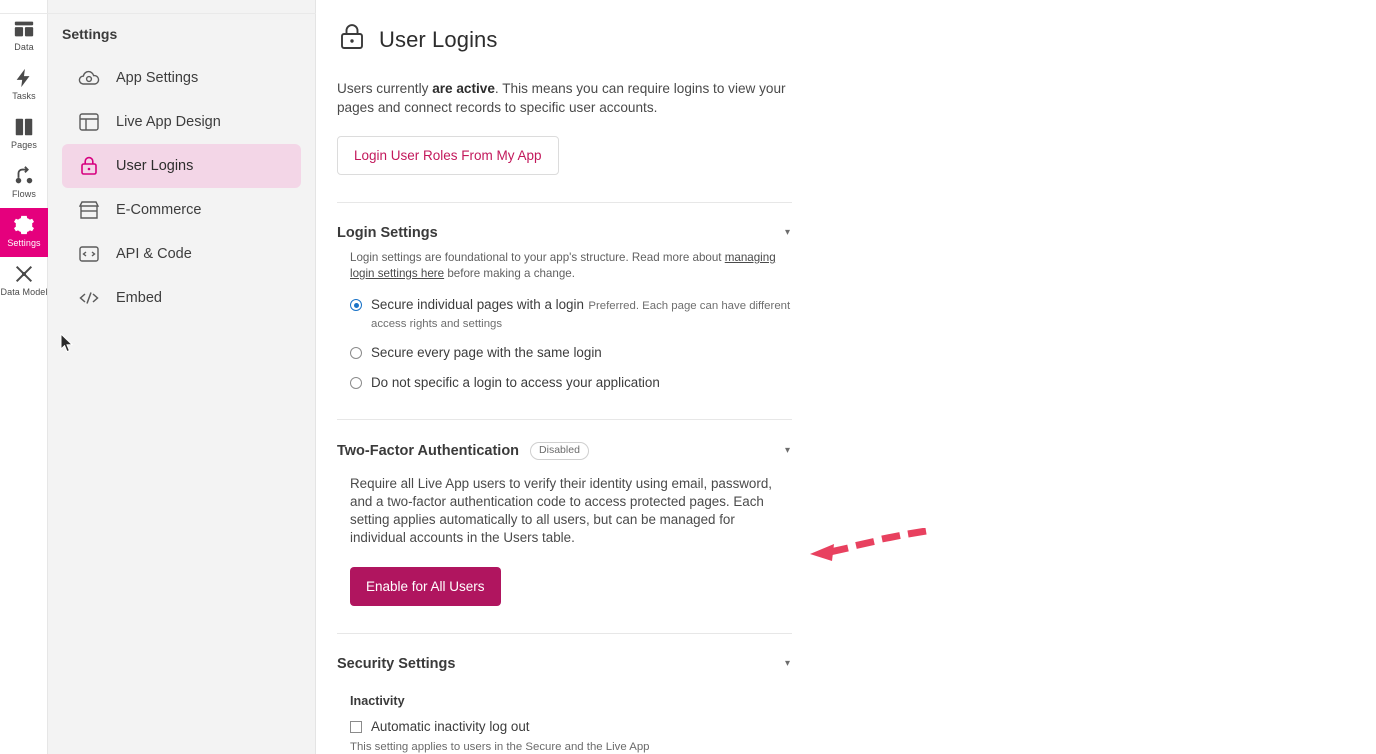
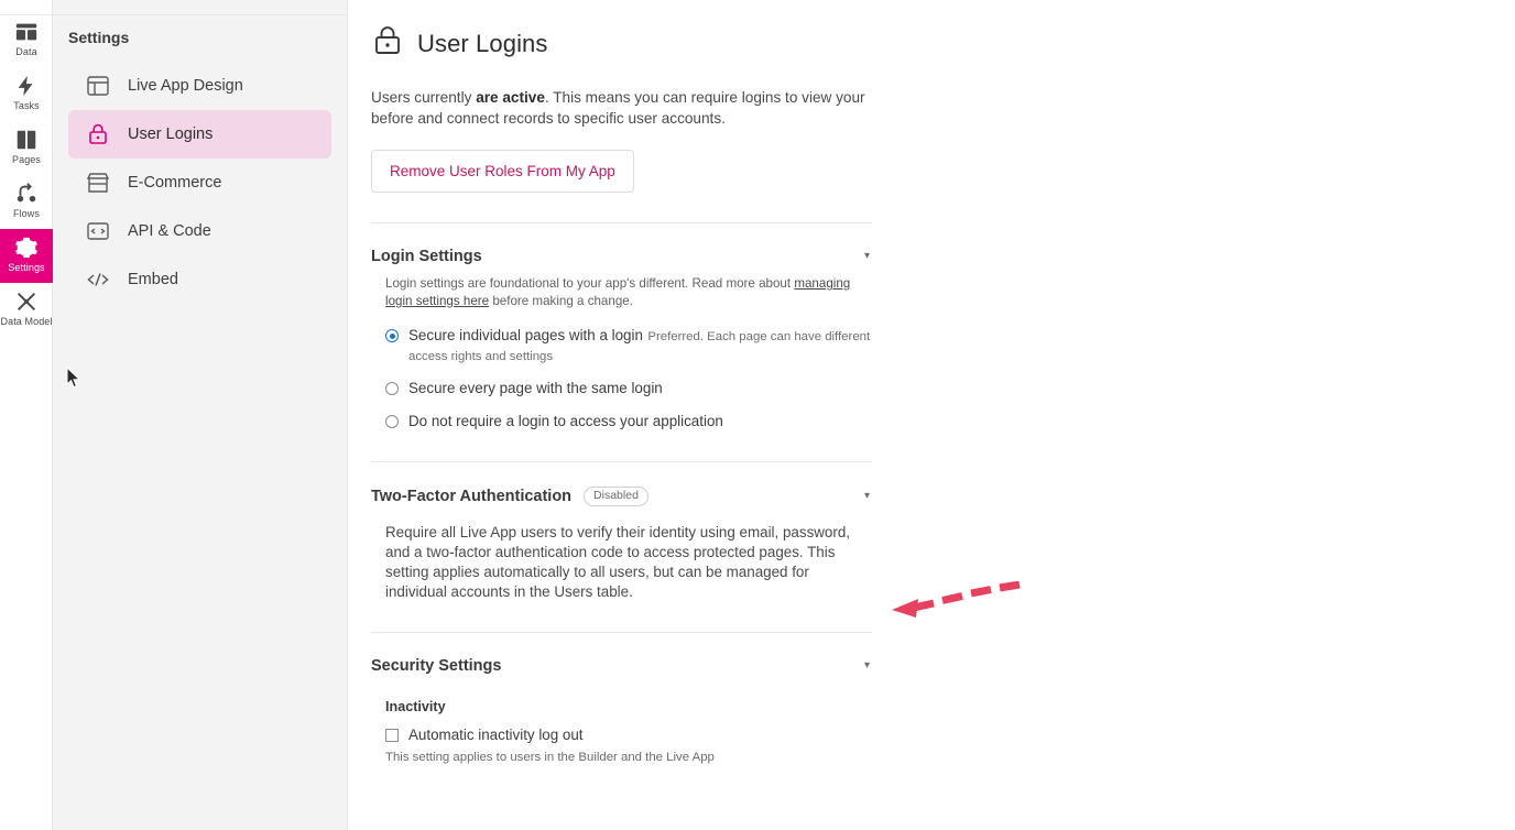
  Data
  Tasks
  Pages
  Flows
  Settings
  Data Model
  Settings
- App Settings
  Live App Design
  User Logins
  E-Commerce
  API & Code
  Embed
  User Logins
- Users currently are active. This means you can require logins to view your pages and connect records to specific user accounts.
+ Users currently are active. This means you can require logins to view your before and connect records to specific user accounts.
- Login User Roles From My App
+ Remove User Roles From My App
  Login Settings
  ▾
- Login settings are foundational to your app's structure. Read more about managing login settings here before making a change.
+ Login settings are foundational to your app's different. Read more about managing login settings here before making a change.
  Secure individual pages with a login Preferred. Each page can have different access rights and settings
  Secure every page with the same login
- Do not specific a login to access your application
+ Do not require a login to access your application
  Two-Factor Authentication
  Disabled
  ▾
- Require all Live App users to verify their identity using email, password, and a two-factor authentication code to access protected pages. Each setting applies automatically to all users, but can be managed for individual accounts in the Users table.
+ Require all Live App users to verify their identity using email, password, and a two-factor authentication code to access protected pages. This setting applies automatically to all users, but can be managed for individual accounts in the Users table.
- Enable for All Users
  Security Settings
  ▾
  Inactivity
  Automatic inactivity log out
- This setting applies to users in the Secure and the Live App
+ This setting applies to users in the Builder and the Live App
